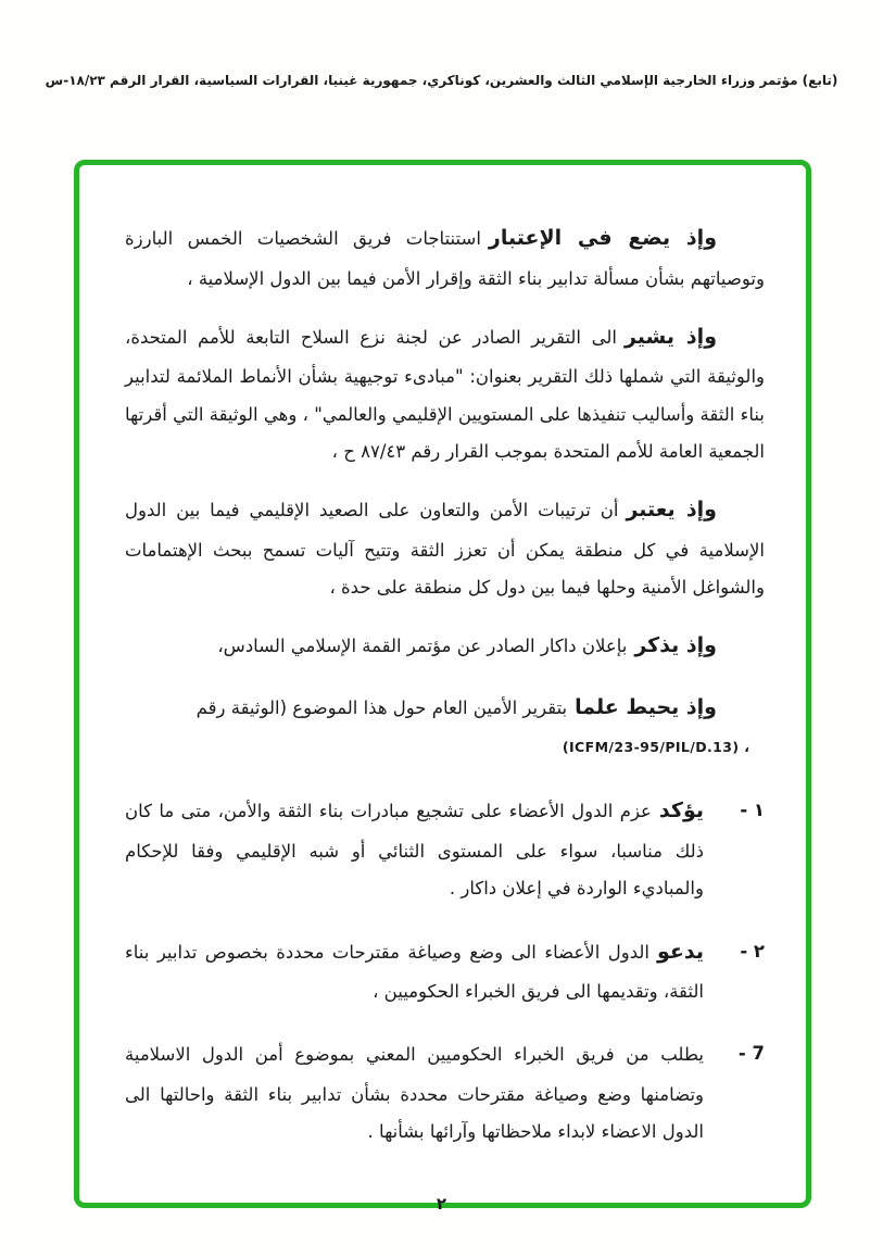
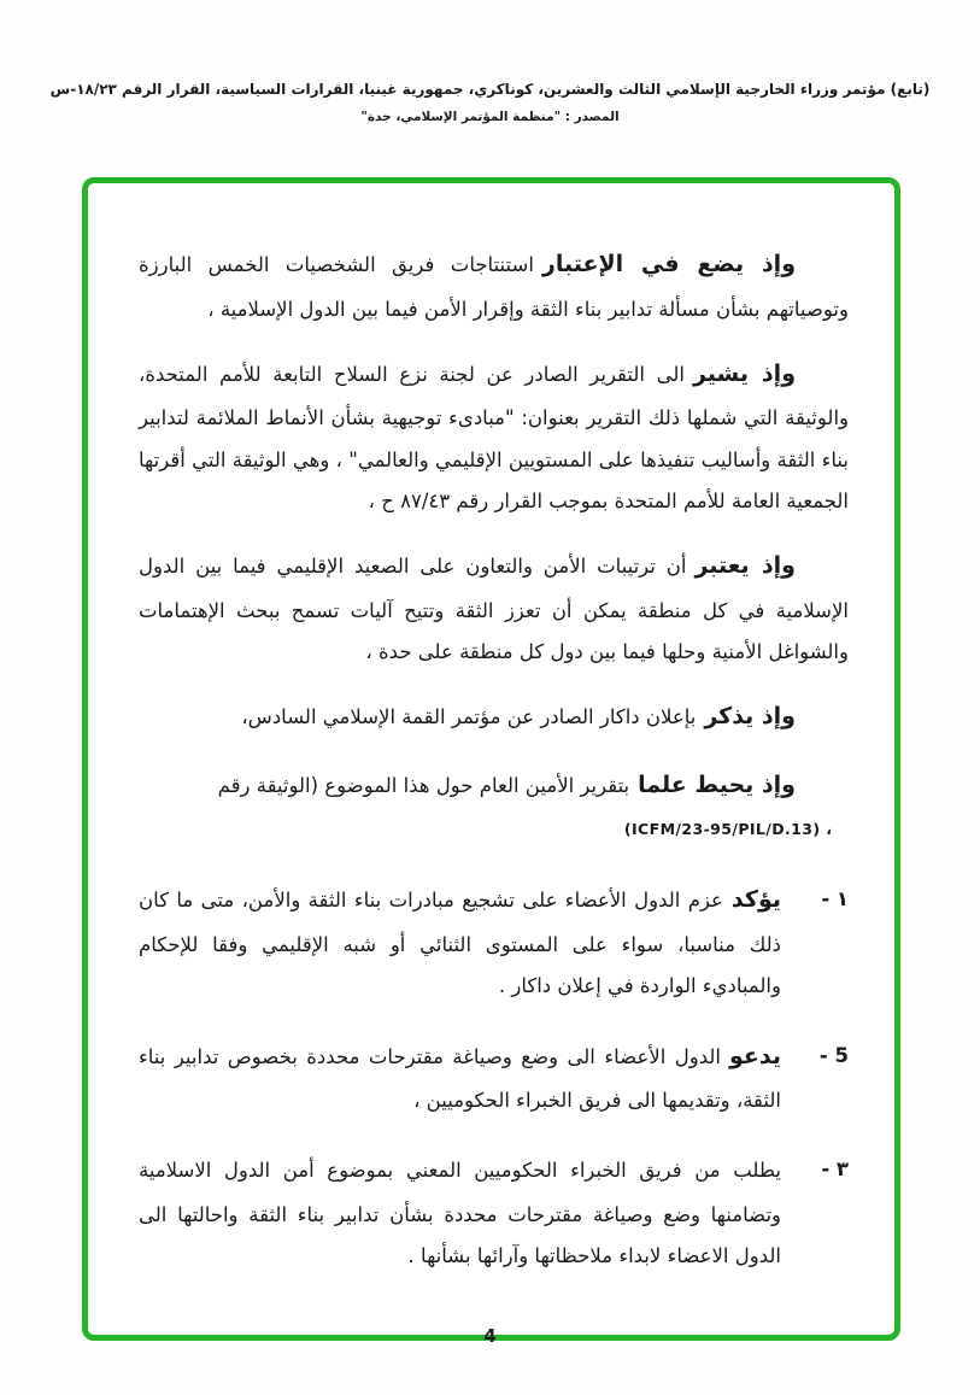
  (تابع) مؤتمر وزراء الخارجية الإسلامي الثالث والعشرين، كوناكري، جمهورية غينيا، القرارات السياسية، القرار الرقم ١٨/٢٣-س
+ المصدر : "منظمة المؤتمر الإسلامي، جدة"
  وإذ يضع في الإعتباراستنتاجات فريق الشخصيات الخمس البارزة وتوصياتهم بشأن مسألة تدابير بناء الثقة وإقرار الأمن فيما بين الدول الإسلامية ،
  وإذ يشيرالى التقرير الصادر عن لجنة نزع السلاح التابعة للأمم المتحدة، والوثيقة التي شملها ذلك التقرير بعنوان: "مبادىء توجيهية بشأن الأنماط الملائمة لتدابير بناء الثقة وأساليب تنفيذها على المستويين الإقليمي والعالمي" ، وهي الوثيقة التي أقرتها الجمعية العامة للأمم المتحدة بموجب القرار رقم ٨٧/٤٣ ح ،
  وإذ يعتبرأن ترتيبات الأمن والتعاون على الصعيد الإقليمي فيما بين الدول الإسلامية في كل منطقة يمكن أن تعزز الثقة وتتيح آليات تسمح ببحث الإهتمامات والشواغل الأمنية وحلها فيما بين دول كل منطقة على حدة ،
  وإذ يذكربإعلان داكار الصادر عن مؤتمر القمة الإسلامي السادس،
  وإذ يحيط علمابتقرير الأمين العام حول هذا الموضوع (الوثيقة رقم
  (ICFM/23-95/PIL/D.13) ،
  ١ -
  يؤكدعزم الدول الأعضاء على تشجيع مبادرات بناء الثقة والأمن، متى ما كان ذلك مناسبا، سواء على المستوى الثنائي أو شبه الإقليمي وفقا للإحكام والمباديء الواردة في إعلان داكار .
- ٢ -
+ 5 -
  يدعوالدول الأعضاء الى وضع وصياغة مقترحات محددة بخصوص تدابير بناء الثقة، وتقديمها الى فريق الخبراء الحكوميين ،
- 7 -
+ ٣ -
  يطلب من فريق الخبراء الحكوميين المعني بموضوع أمن الدول الاسلامية وتضامنها وضع وصياغة مقترحات محددة بشأن تدابير بناء الثقة واحالتها الى الدول الاعضاء لابداء ملاحظاتها وآرائها بشأنها .
- ٢
+ 4
